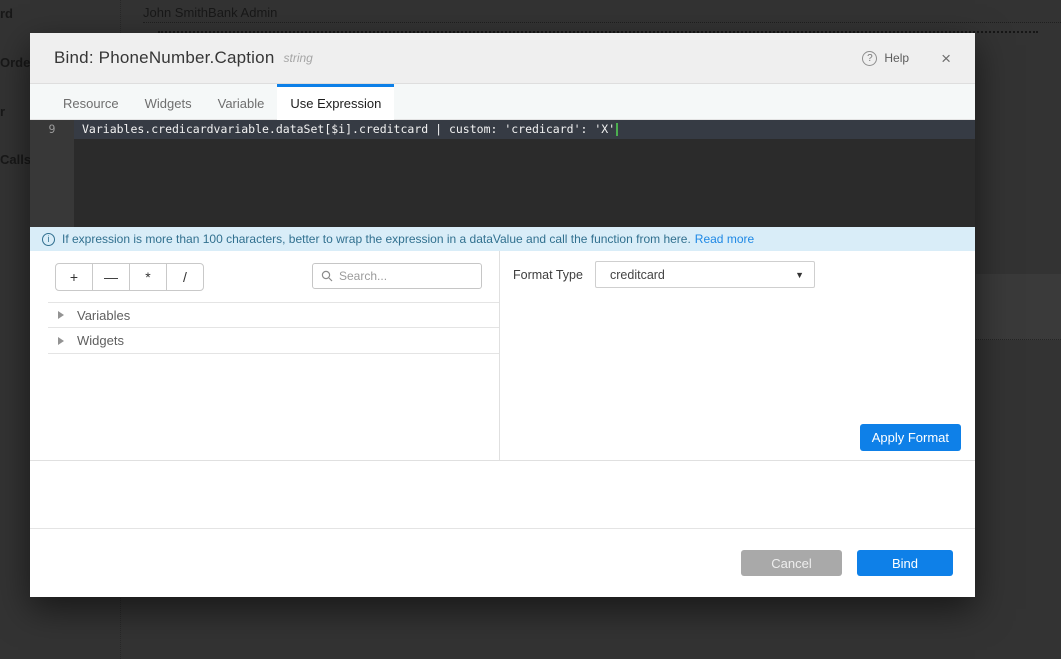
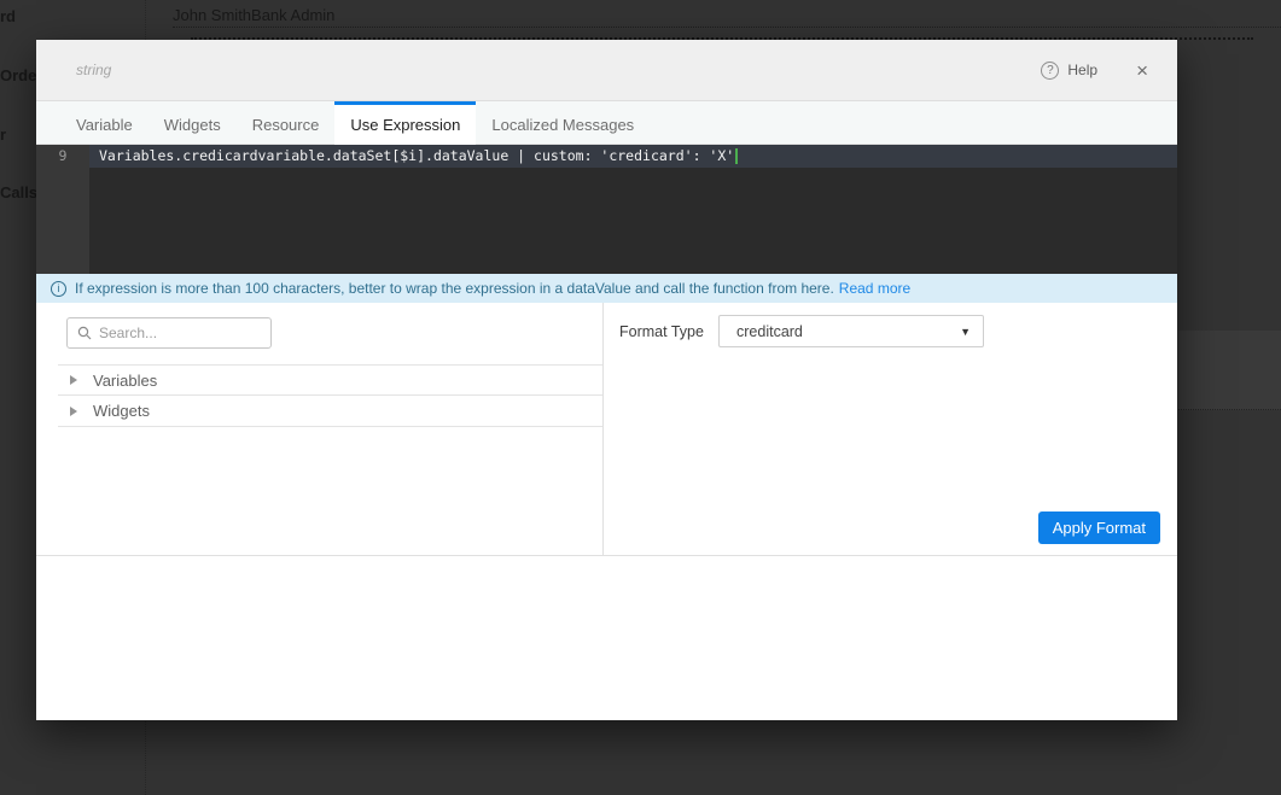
  rd
  John SmithBank Admin
  Orde
  r
  Calls
- Bind: PhoneNumber.Caption
  string
  ?
  Help
  ×
- Resource
+ Variable
  Widgets
- Variable
+ Resource
  Use Expression
+ Localized Messages
  9
- Variables.credicardvariable.dataSet[$i].creditcard | custom: 'credicard': 'X'
+ Variables.credicardvariable.dataSet[$i].dataValue | custom: 'credicard': 'X'
  i
  If expression is more than 100 characters, better to wrap the expression in a dataValue and call the function from here.
  Read more
- +
- —
- *
- /
  Search...
  Variables
  Widgets
  Format Type
  creditcard
  ▼
  Apply Format
- Cancel
- Bind
